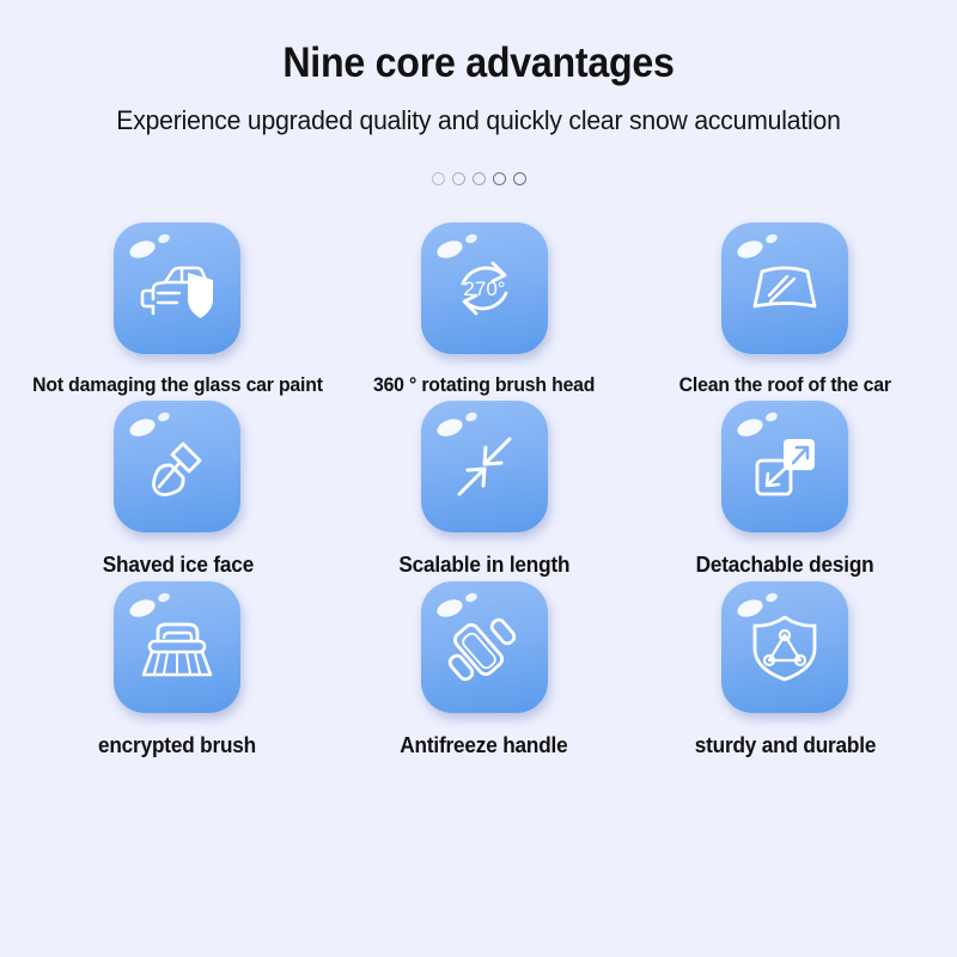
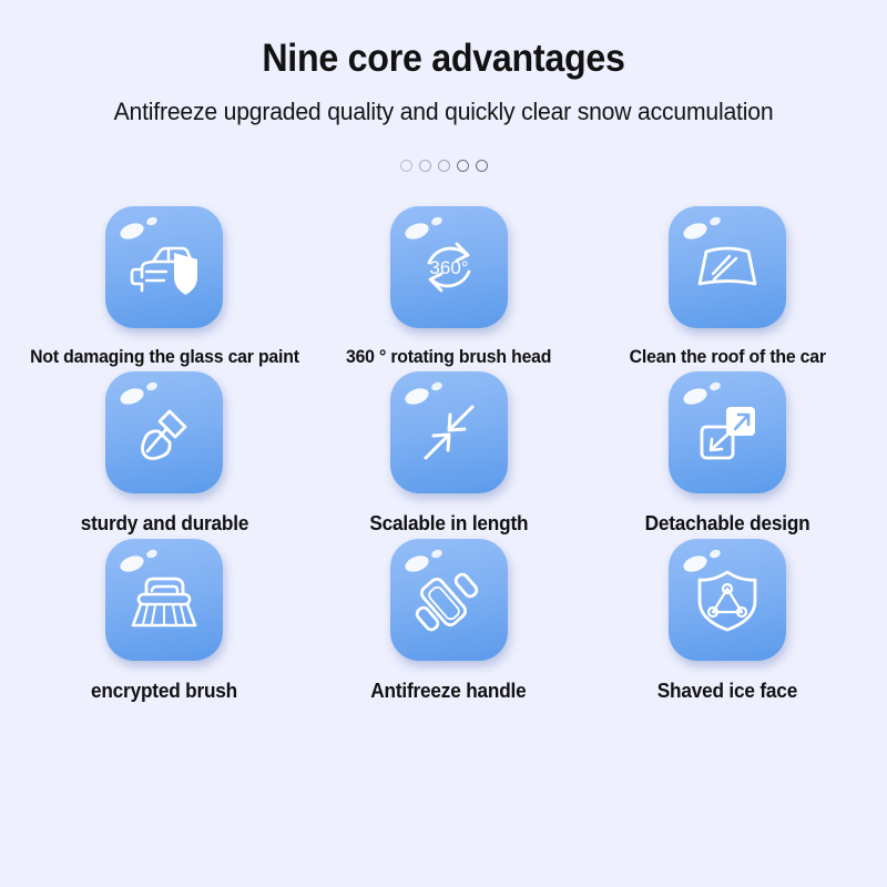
  Nine core advantages
- Experience upgraded quality and quickly clear snow accumulation
+ Antifreeze upgraded quality and quickly clear snow accumulation
  Not damaging the glass car paint
- 270°
+ 360°
  360 ° rotating brush head
  Clean the roof of the car
- Shaved ice face
+ sturdy and durable
  Scalable in length
  Detachable design
  encrypted brush
  Antifreeze handle
- sturdy and durable
+ Shaved ice face
